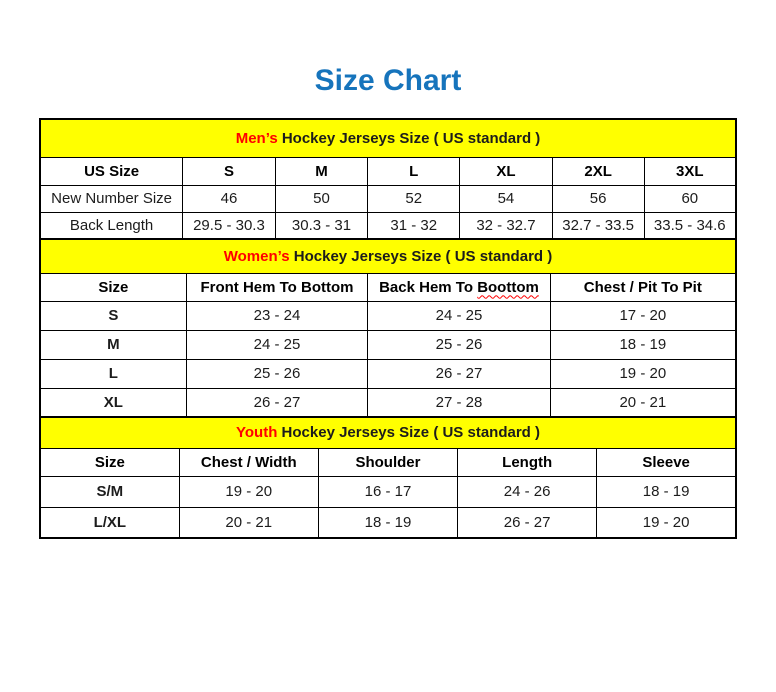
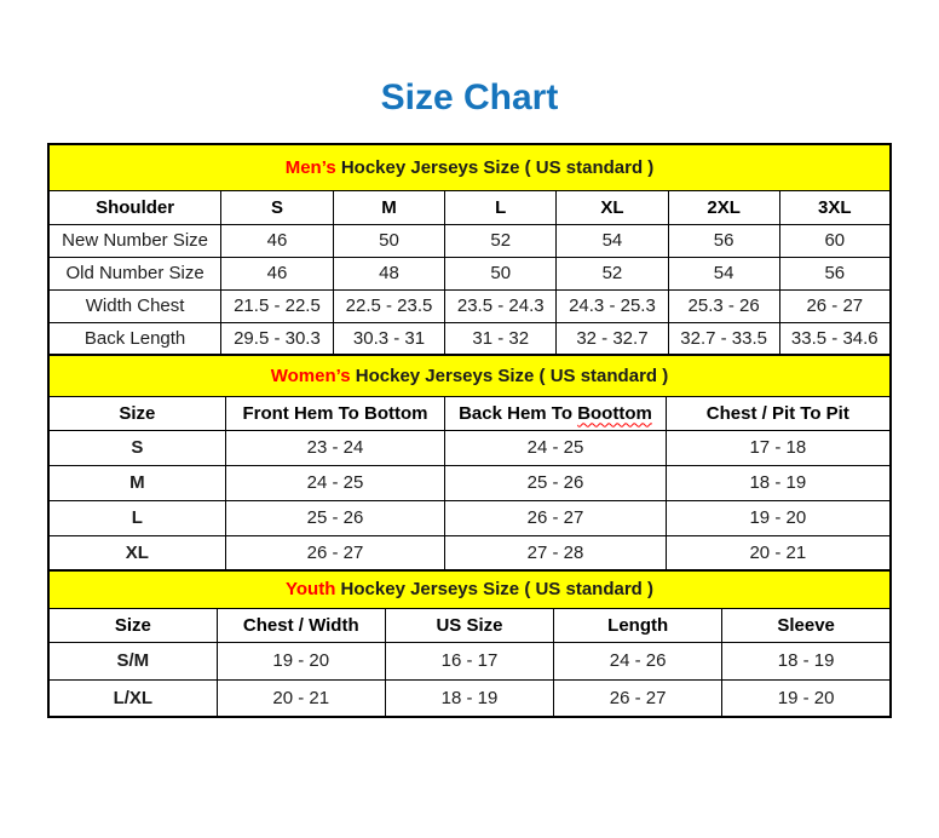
  Size Chart
  Men’s Hockey Jerseys Size ( US standard )
- US Size	S	M	L	XL	2XL	3XL
+ Shoulder	S	M	L	XL	2XL	3XL
  New Number Size	46	50	52	54	56	60
+ Old Number Size	46	48	50	52	54	56
+ Width Chest	21.5 - 22.5	22.5 - 23.5	23.5 - 24.3	24.3 - 25.3	25.3 - 26	26 - 27
  Back Length	29.5 - 30.3	30.3 - 31	31 - 32	32 - 32.7	32.7 - 33.5	33.5 - 34.6
  Women’s Hockey Jerseys Size ( US standard )
  Size	Front Hem To Bottom	Back Hem To Boottom	Chest / Pit To Pit
- S	23 - 24	24 - 25	17 - 20
+ S	23 - 24	24 - 25	17 - 18
  M	24 - 25	25 - 26	18 - 19
  L	25 - 26	26 - 27	19 - 20
  XL	26 - 27	27 - 28	20 - 21
  Youth Hockey Jerseys Size ( US standard )
- Size	Chest / Width	Shoulder	Length	Sleeve
+ Size	Chest / Width	US Size	Length	Sleeve
  S/M	19 - 20	16 - 17	24 - 26	18 - 19
  L/XL	20 - 21	18 - 19	26 - 27	19 - 20
